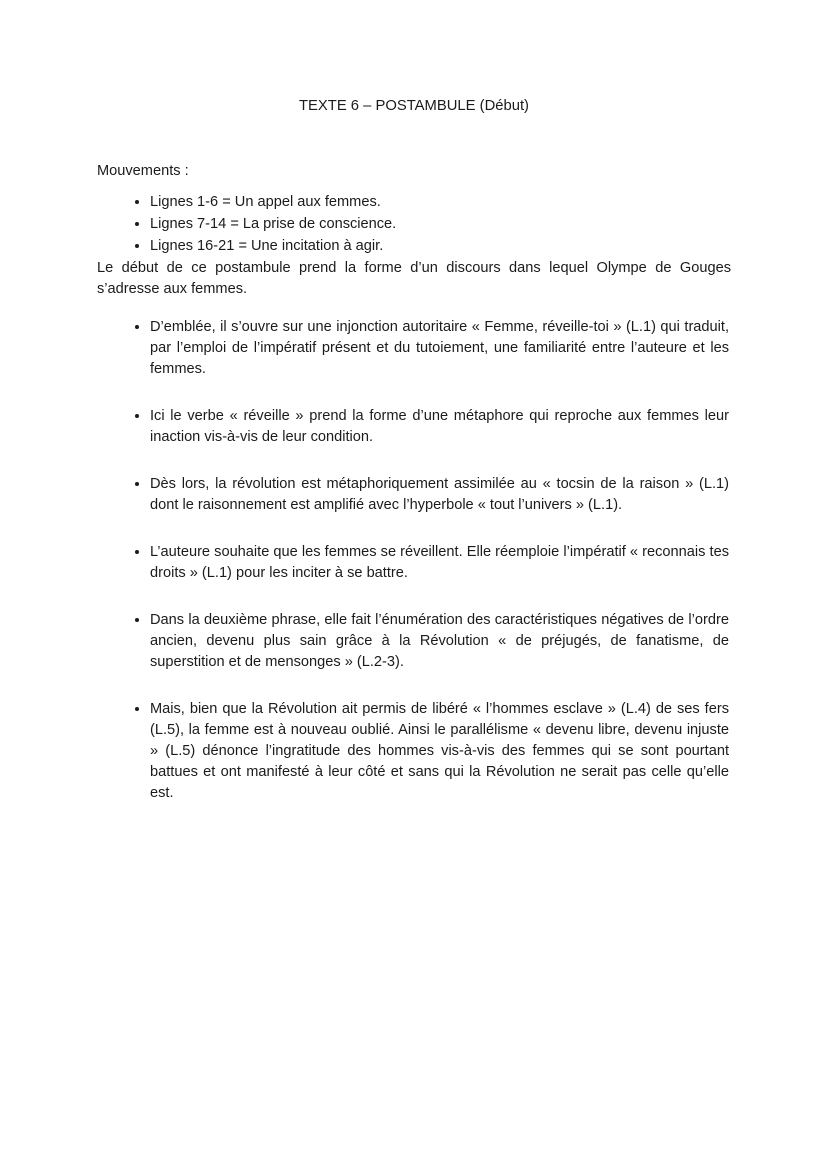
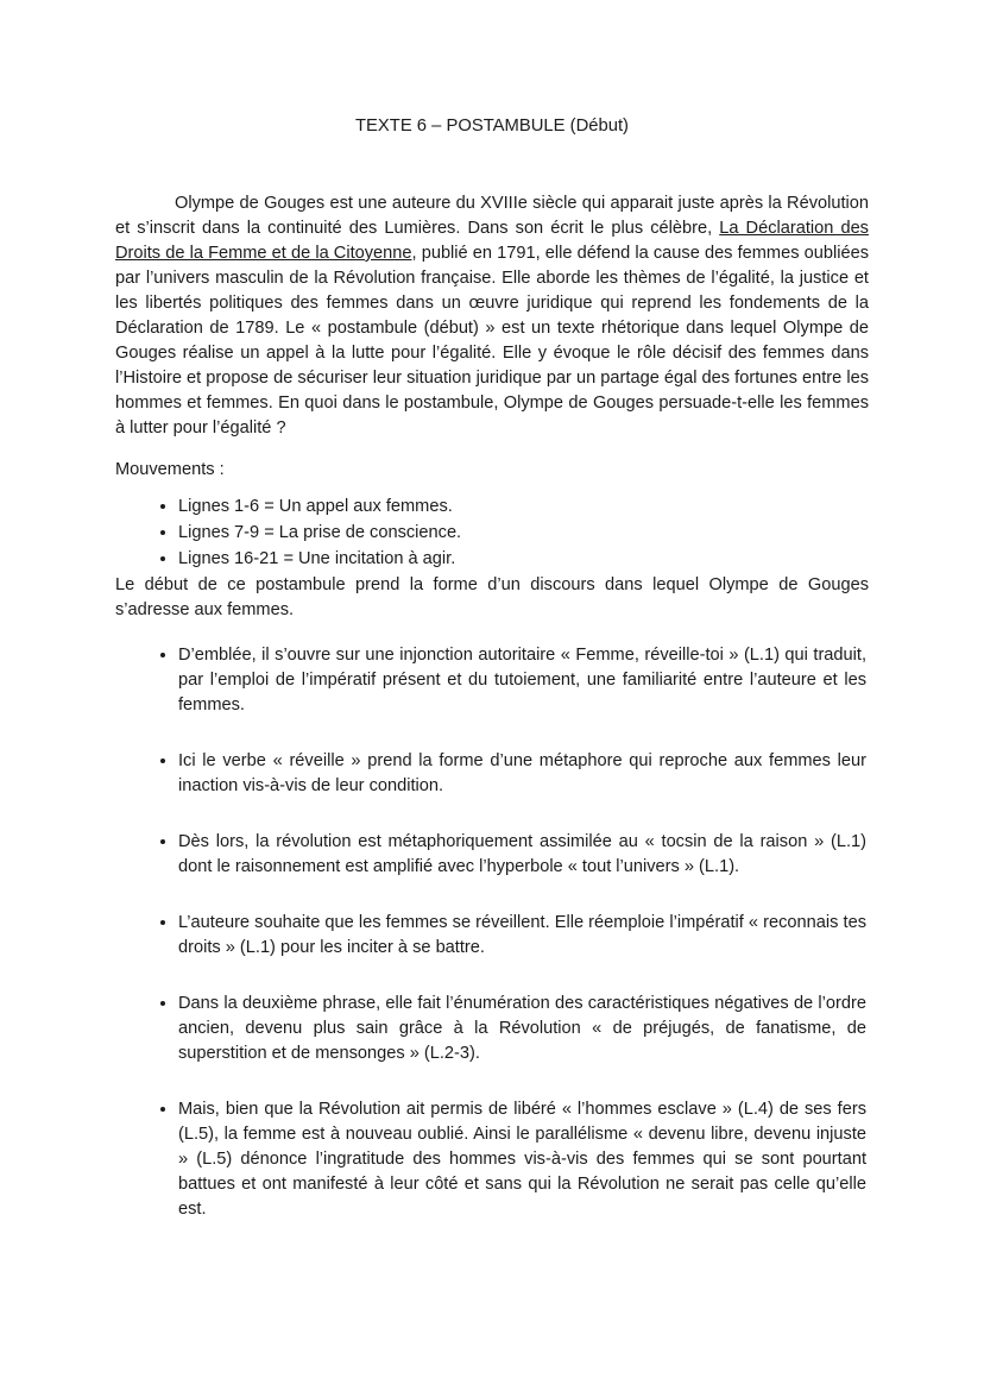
  TEXTE 6 – POSTAMBULE (Début)
+ Olympe de Gouges est une auteure du XVIIIe siècle qui apparait juste après la Révolution et s’inscrit dans la continuité des Lumières. Dans son écrit le plus célèbre, La Déclaration des Droits de la Femme et de la Citoyenne, publié en 1791, elle défend la cause des femmes oubliées par l’univers masculin de la Révolution française. Elle aborde les thèmes de l’égalité, la justice et les libertés politiques des femmes dans un œuvre juridique qui reprend les fondements de la Déclaration de 1789. Le « postambule (début) » est un texte rhétorique dans lequel Olympe de Gouges réalise un appel à la lutte pour l’égalité. Elle y évoque le rôle décisif des femmes dans l’Histoire et propose de sécuriser leur situation juridique par un partage égal des fortunes entre les hommes et femmes. En quoi dans le postambule, Olympe de Gouges persuade-t-elle les femmes à lutter pour l’égalité ?
  Mouvements :
  Lignes 1-6 = Un appel aux femmes.
- Lignes 7-14 = La prise de conscience.
+ Lignes 7-9 = La prise de conscience.
  Lignes 16-21 = Une incitation à agir.
  Le début de ce postambule prend la forme d’un discours dans lequel Olympe de Gouges s’adresse aux femmes.
  D’emblée, il s’ouvre sur une injonction autoritaire « Femme, réveille-toi » (L.1) qui traduit, par l’emploi de l’impératif présent et du tutoiement, une familiarité entre l’auteure et les femmes.
  Ici le verbe « réveille » prend la forme d’une métaphore qui reproche aux femmes leur inaction vis-à-vis de leur condition.
  Dès lors, la révolution est métaphoriquement assimilée au « tocsin de la raison » (L.1) dont le raisonnement est amplifié avec l’hyperbole « tout l’univers » (L.1).
  L’auteure souhaite que les femmes se réveillent. Elle réemploie l’impératif « reconnais tes droits » (L.1) pour les inciter à se battre.
  Dans la deuxième phrase, elle fait l’énumération des caractéristiques négatives de l’ordre ancien, devenu plus sain grâce à la Révolution « de préjugés, de fanatisme, de superstition et de mensonges » (L.2-3).
  Mais, bien que la Révolution ait permis de libéré « l’hommes esclave » (L.4) de ses fers (L.5), la femme est à nouveau oublié. Ainsi le parallélisme « devenu libre, devenu injuste » (L.5) dénonce l’ingratitude des hommes vis-à-vis des femmes qui se sont pourtant battues et ont manifesté à leur côté et sans qui la Révolution ne serait pas celle qu’elle est.
